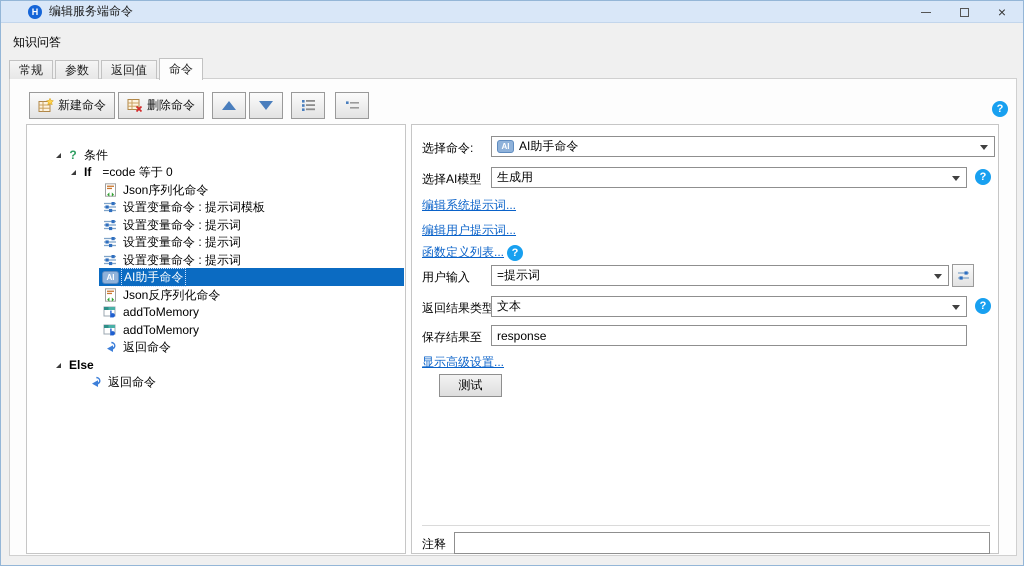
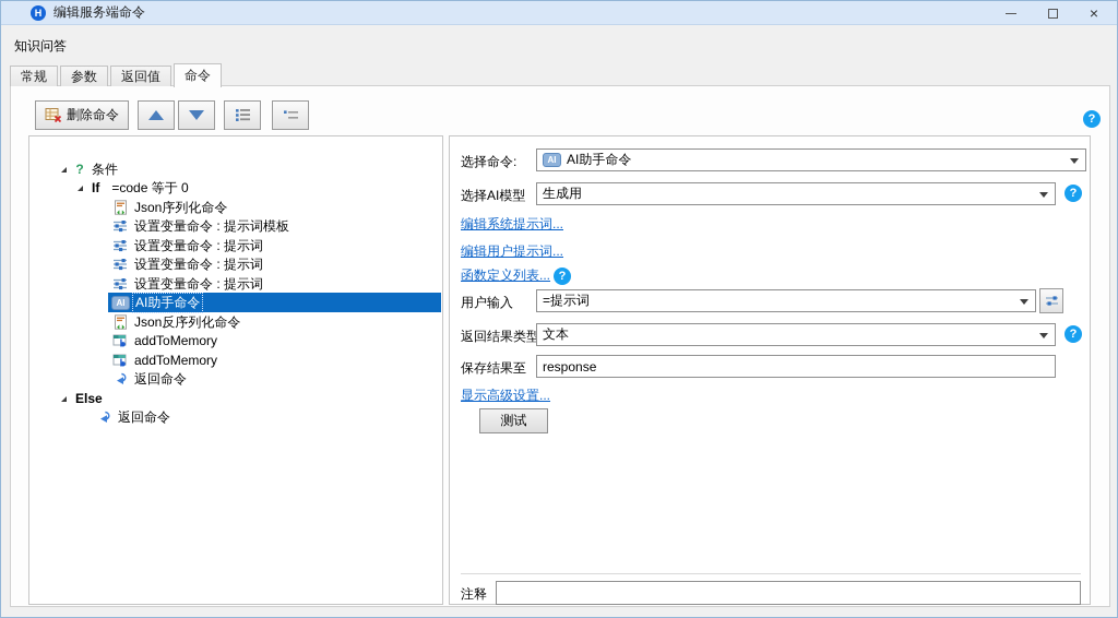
  H
  编辑服务端命令
  ×
  知识问答
  常规
  参数
  返回值
  命令
- 新建命令
  删除命令
  ?
  ?
  条件
  If
  =code 等于 0
  Json序列化命令
  设置变量命令 : 提示词模板
  设置变量命令 : 提示词
  设置变量命令 : 提示词
  设置变量命令 : 提示词
  AI
  AI助手命令
  Json反序列化命令
  addToMemory
  addToMemory
  返回命令
  Else
  返回命令
  选择命令:
  AI
  AI助手命令
  选择AI模型
  生成用
  ?
  编辑系统提示词...
  编辑用户提示词...
  函数定义列表...
  ?
  用户输入
  =提示词
  返回结果类型
  文本
  ?
  保存结果至
  response
  显示高级设置...
  测试
  注释
